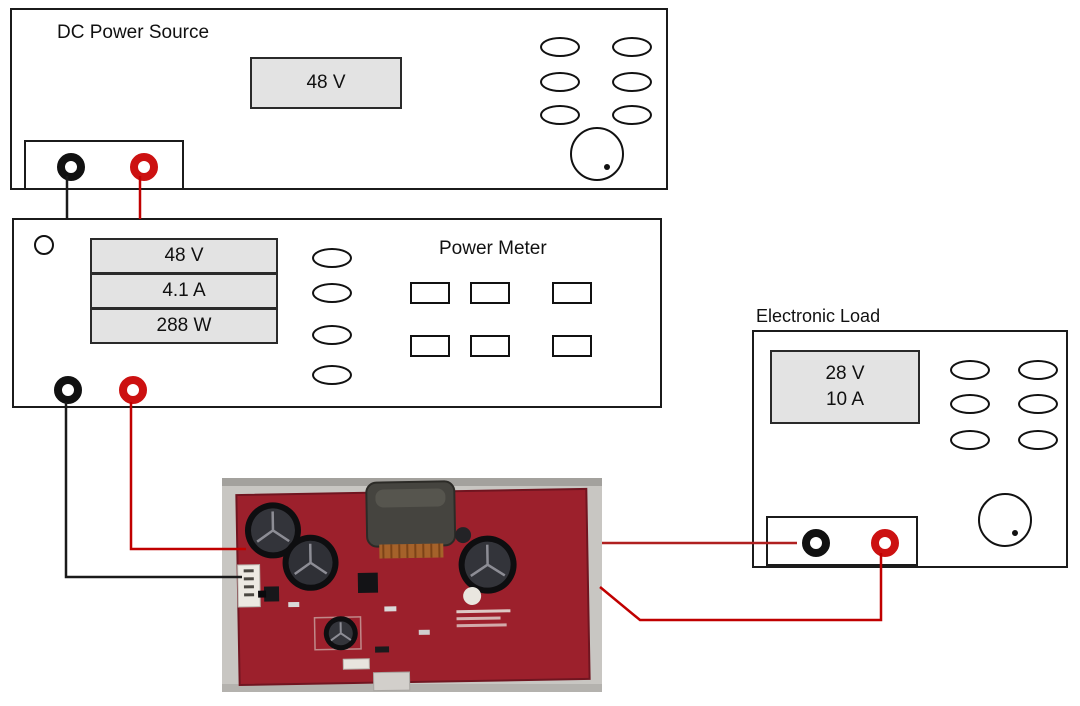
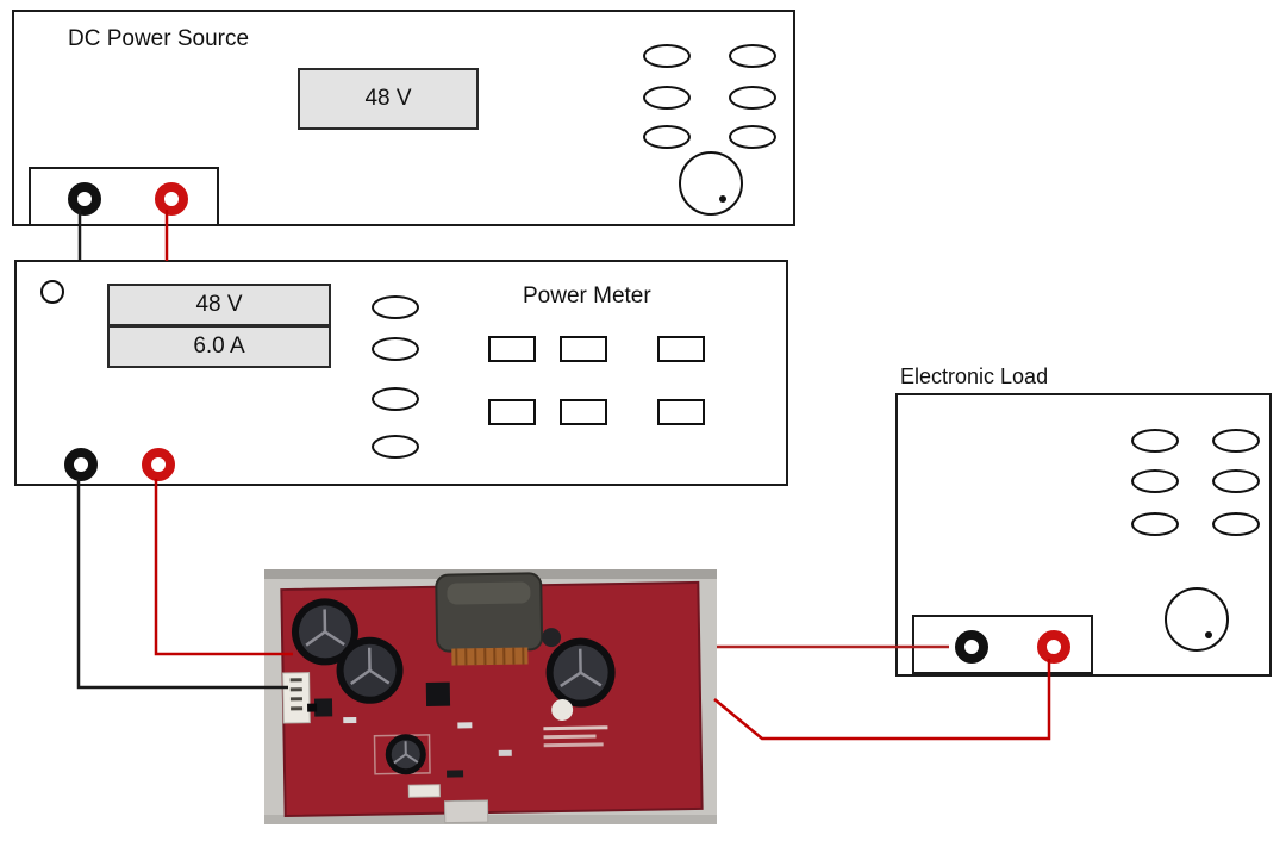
  DC Power Source
  48 V
  Power Meter
  48 V
- 4.1 A
+ 6.0 A
- 288 W
  Electronic Load
- 28 V
- 10 A
